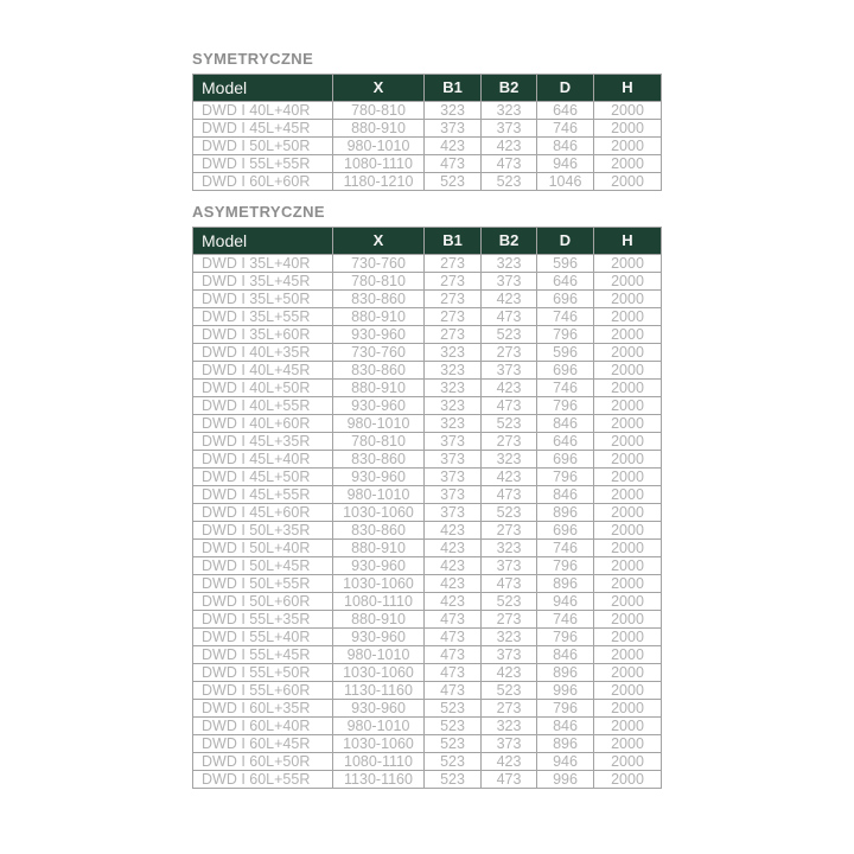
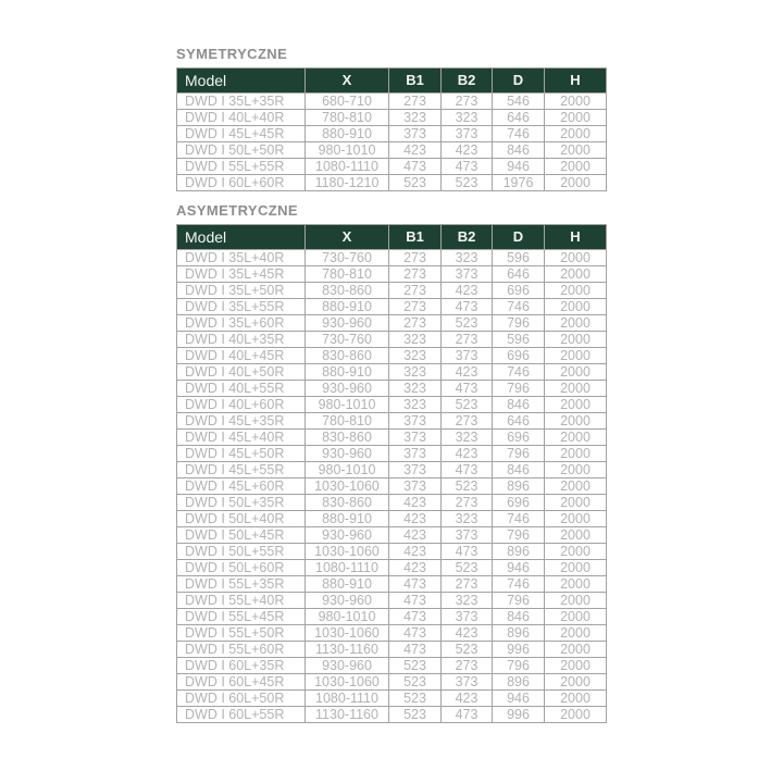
  SYMETRYCZNE
  Model	X	B1	B2	D	H
+ DWD I 35L+35R	680-710	273	273	546	2000
  DWD I 40L+40R	780-810	323	323	646	2000
  DWD I 45L+45R	880-910	373	373	746	2000
  DWD I 50L+50R	980-1010	423	423	846	2000
  DWD I 55L+55R	1080-1110	473	473	946	2000
- DWD I 60L+60R	1180-1210	523	523	1046	2000
+ DWD I 60L+60R	1180-1210	523	523	1976	2000
  ASYMETRYCZNE
  Model	X	B1	B2	D	H
  DWD I 35L+40R	730-760	273	323	596	2000
  DWD I 35L+45R	780-810	273	373	646	2000
  DWD I 35L+50R	830-860	273	423	696	2000
  DWD I 35L+55R	880-910	273	473	746	2000
  DWD I 35L+60R	930-960	273	523	796	2000
  DWD I 40L+35R	730-760	323	273	596	2000
  DWD I 40L+45R	830-860	323	373	696	2000
  DWD I 40L+50R	880-910	323	423	746	2000
  DWD I 40L+55R	930-960	323	473	796	2000
  DWD I 40L+60R	980-1010	323	523	846	2000
  DWD I 45L+35R	780-810	373	273	646	2000
  DWD I 45L+40R	830-860	373	323	696	2000
  DWD I 45L+50R	930-960	373	423	796	2000
  DWD I 45L+55R	980-1010	373	473	846	2000
  DWD I 45L+60R	1030-1060	373	523	896	2000
  DWD I 50L+35R	830-860	423	273	696	2000
  DWD I 50L+40R	880-910	423	323	746	2000
  DWD I 50L+45R	930-960	423	373	796	2000
  DWD I 50L+55R	1030-1060	423	473	896	2000
  DWD I 50L+60R	1080-1110	423	523	946	2000
  DWD I 55L+35R	880-910	473	273	746	2000
  DWD I 55L+40R	930-960	473	323	796	2000
  DWD I 55L+45R	980-1010	473	373	846	2000
  DWD I 55L+50R	1030-1060	473	423	896	2000
  DWD I 55L+60R	1130-1160	473	523	996	2000
  DWD I 60L+35R	930-960	523	273	796	2000
- DWD I 60L+40R	980-1010	523	323	846	2000
  DWD I 60L+45R	1030-1060	523	373	896	2000
  DWD I 60L+50R	1080-1110	523	423	946	2000
  DWD I 60L+55R	1130-1160	523	473	996	2000
